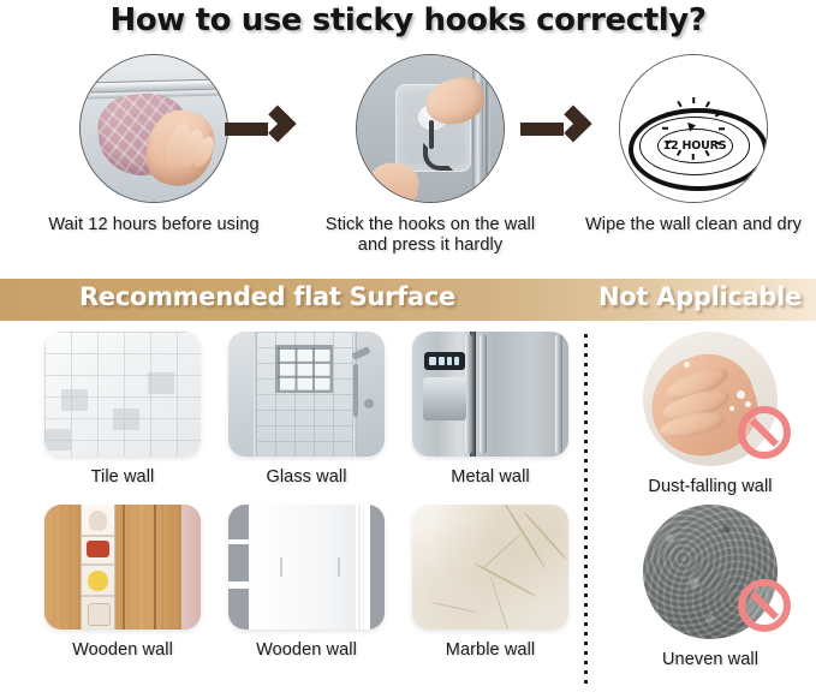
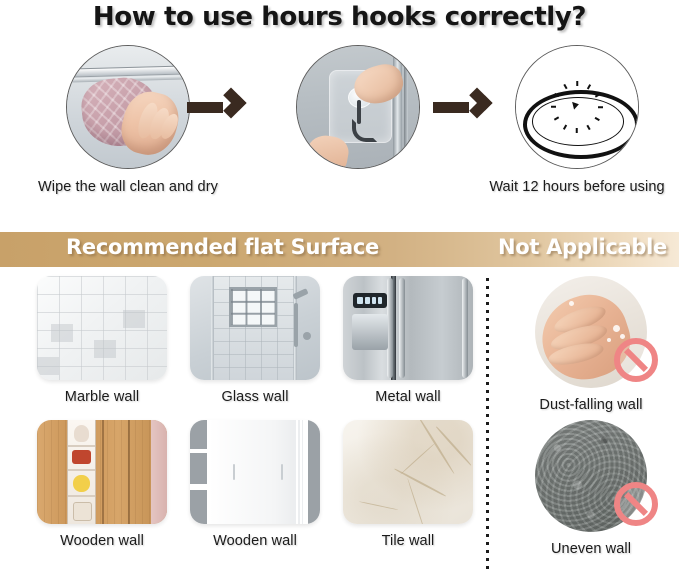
- How to use sticky hooks correctly?
+ How to use hours hooks correctly?
- Wait 12 hours before using
+ Wipe the wall clean and dry
- Stick the hooks on the wall
- and press it hardly
- 12 HOURS
- Wipe the wall clean and dry
+ Wait 12 hours before using
  Recommended flat Surface
  Not Applicable
- Tile wall
+ Marble wall
  Glass wall
  Metal wall
  Dust-falling wall
  Wooden wall
  Wooden wall
- Marble wall
+ Tile wall
  Uneven wall
